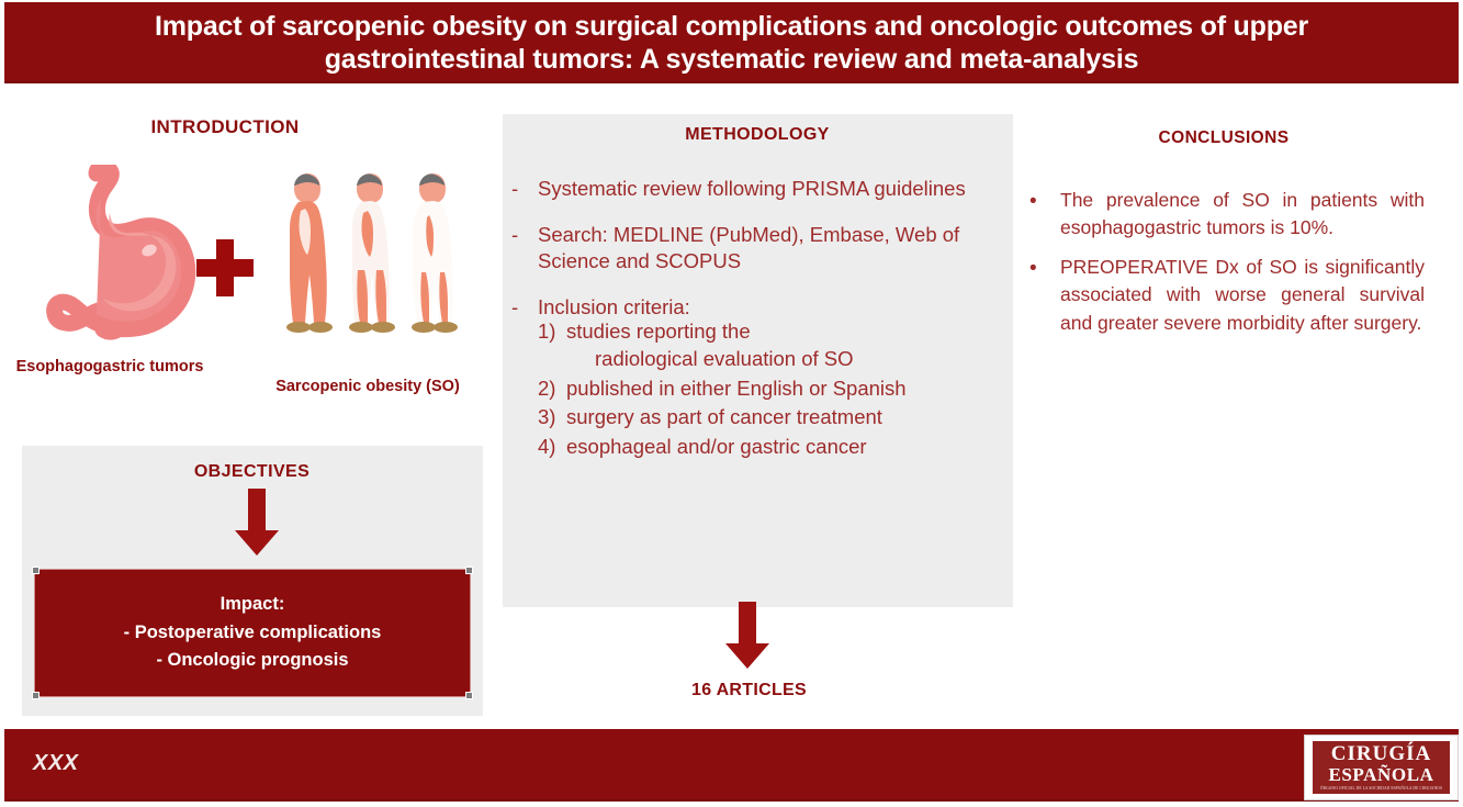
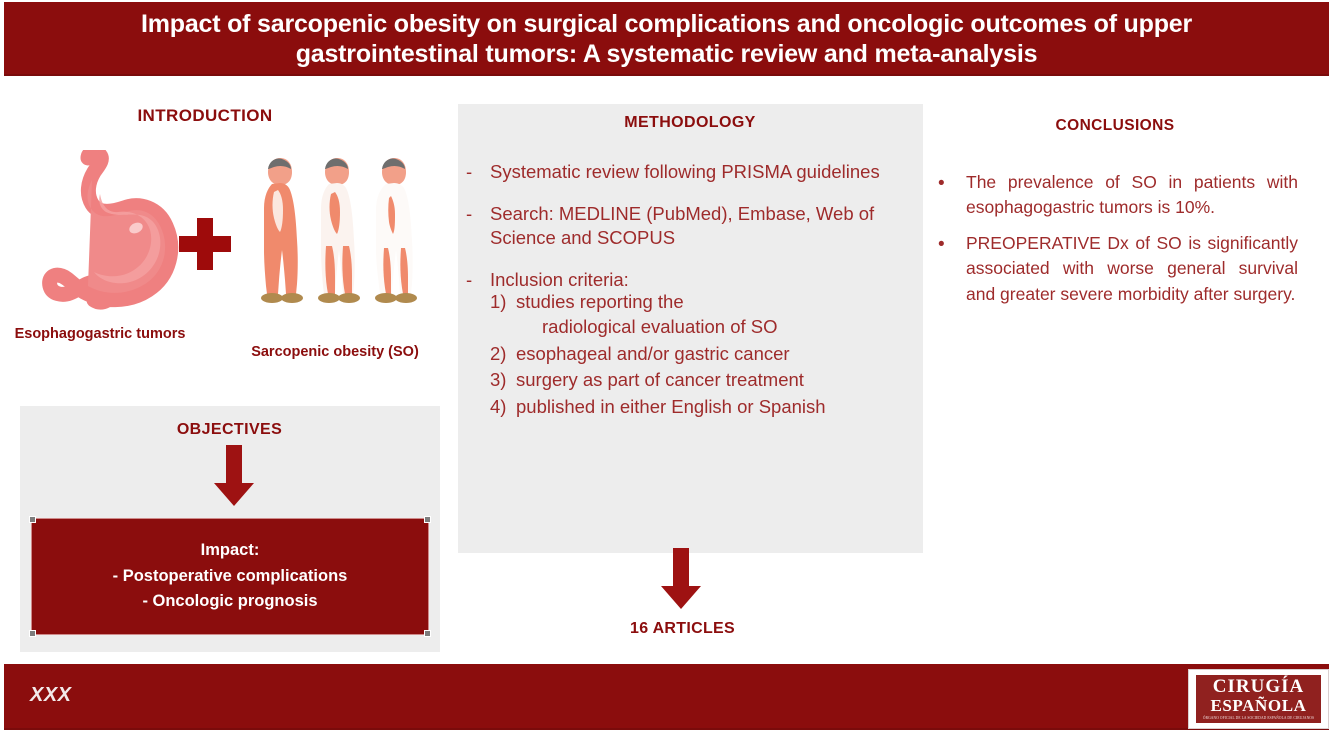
  Impact of sarcopenic obesity on surgical complications and oncologic outcomes of upper gastrointestinal tumors: A systematic review and meta-analysis
  INTRODUCTION
  Esophagogastric tumors
  Sarcopenic obesity (SO)
  OBJECTIVES
  Impact:
  - Postoperative complications
  - Oncologic prognosis
  METHODOLOGY
  -
  Systematic review following PRISMA guidelines
  -
  Search: MEDLINE (PubMed), Embase, Web of Science and SCOPUS
  -
  Inclusion criteria:
  1)
  studies reporting the
  radiological evaluation of SO
  2)
- published in either English or Spanish
+ esophageal and/or gastric cancer
  3)
  surgery as part of cancer treatment
  4)
- esophageal and/or gastric cancer
+ published in either English or Spanish
  16 ARTICLES
  CONCLUSIONS
  •
  The prevalence of SO in patients with esophagogastric tumors is 10%.
  •
  PREOPERATIVE Dx of SO is significantly associated with worse general survival and greater severe morbidity after surgery.
  XXX
  CIRUGÍA
  ESPAÑOLA
